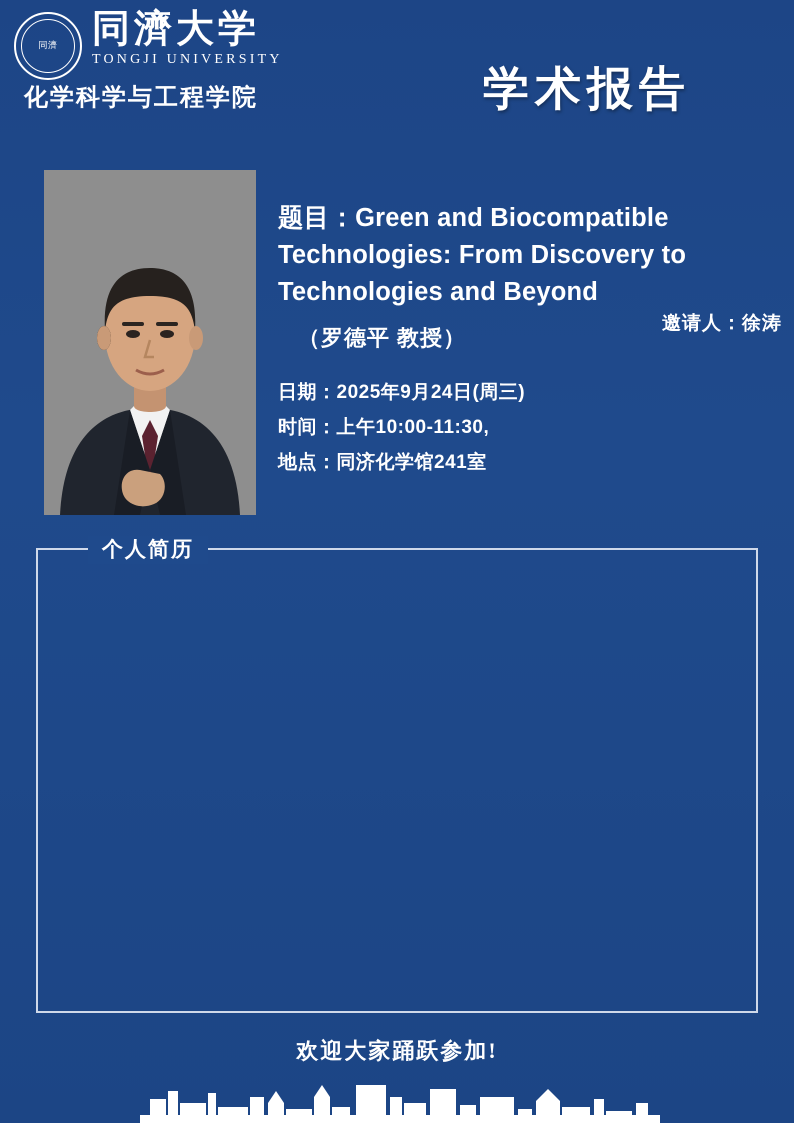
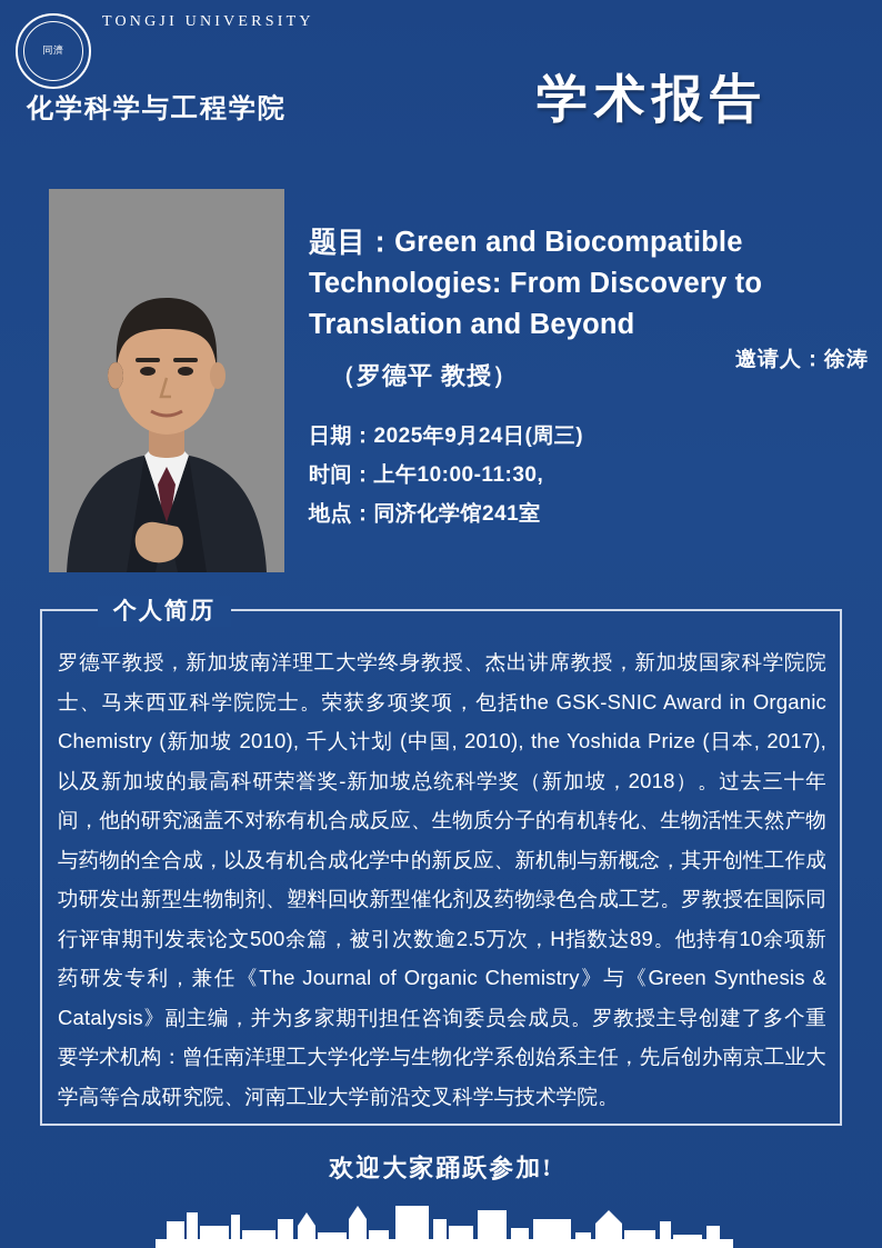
  同濟
- 同濟大学
  TONGJI UNIVERSITY
  化学科学与工程学院
  学术报告
- 题目：Green and Biocompatible Technologies: From Discovery to Technologies and Beyond
+ 题目：Green and Biocompatible Technologies: From Discovery to Translation and Beyond
  （罗德平 教授）
  日期：2025年9月24日(周三)
  时间：上午10:00-11:30,
  地点：同济化学馆241室
  邀请人：徐涛
  个人简历
+ 罗德平教授，新加坡南洋理工大学终身教授、杰出讲席教授，新加坡国家科学院院士、马来西亚科学院院士。荣获多项奖项，包括the GSK-SNIC Award in Organic Chemistry (新加坡 2010), 千人计划 (中国, 2010), the Yoshida Prize (日本, 2017), 以及新加坡的最高科研荣誉奖-新加坡总统科学奖（新加坡，2018）。过去三十年间，他的研究涵盖不对称有机合成反应、生物质分子的有机转化、生物活性天然产物与药物的全合成，以及有机合成化学中的新反应、新机制与新概念，其开创性工作成功研发出新型生物制剂、塑料回收新型催化剂及药物绿色合成工艺。罗教授在国际同行评审期刊发表论文500余篇，被引次数逾2.5万次，H指数达89。他持有10余项新药研发专利，兼任《The Journal of Organic Chemistry》与《Green Synthesis & Catalysis》副主编，并为多家期刊担任咨询委员会成员。罗教授主导创建了多个重要学术机构：曾任南洋理工大学化学与生物化学系创始系主任，先后创办南京工业大学高等合成研究院、河南工业大学前沿交叉科学与技术学院。
  欢迎大家踊跃参加!
